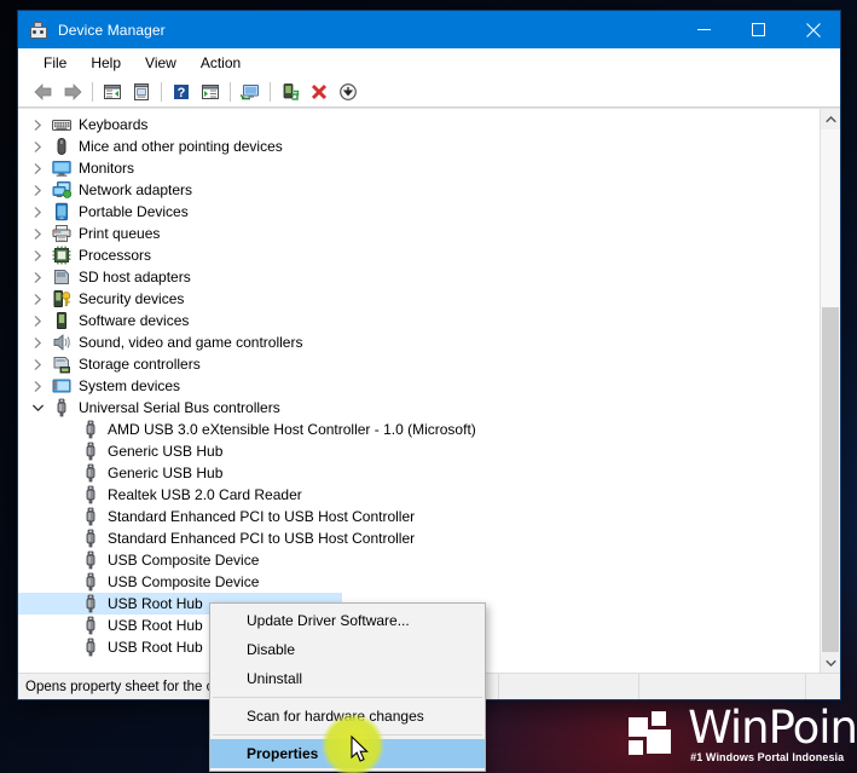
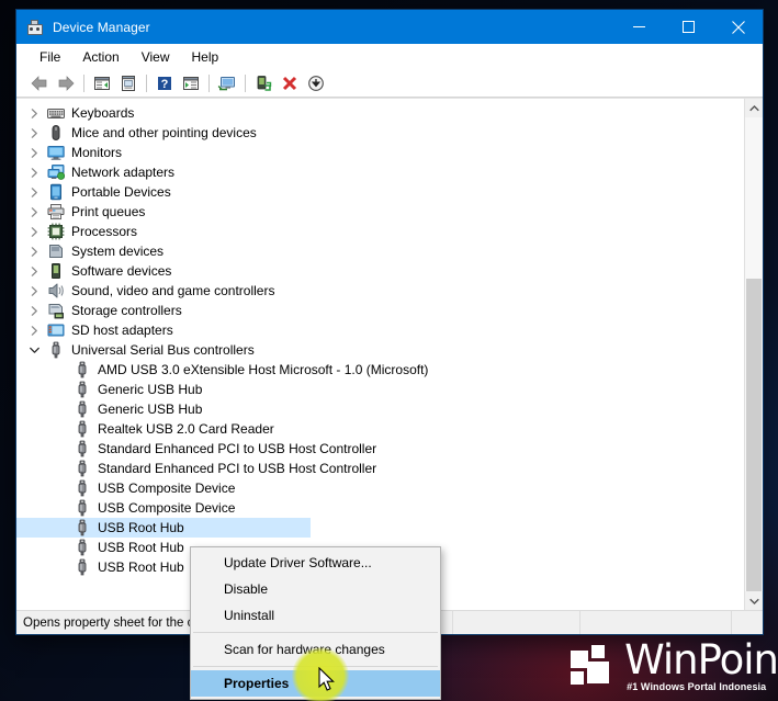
  WinPoin
  #1 Windows Portal Indonesia
  Device Manager
  File
- Help
+ Action
  View
- Action
+ Help
  ?
  Keyboards
  Mice and other pointing devices
  Monitors
  Network adapters
  Portable Devices
  Print queues
  Processors
- SD host adapters
+ System devices
- Security devices
  Software devices
  Sound, video and game controllers
  Storage controllers
- System devices
+ SD host adapters
  Universal Serial Bus controllers
- AMD USB 3.0 eXtensible Host Controller - 1.0 (Microsoft)
+ AMD USB 3.0 eXtensible Host Microsoft - 1.0 (Microsoft)
  Generic USB Hub
  Generic USB Hub
  Realtek USB 2.0 Card Reader
  Standard Enhanced PCI to USB Host Controller
  Standard Enhanced PCI to USB Host Controller
  USB Composite Device
  USB Composite Device
  USB Root Hub
  USB Root Hub
  USB Root Hub
  Opens property sheet for the
  Update Driver Software...
  Disable
  Uninstall
  Scan for hard changes
  Properties
